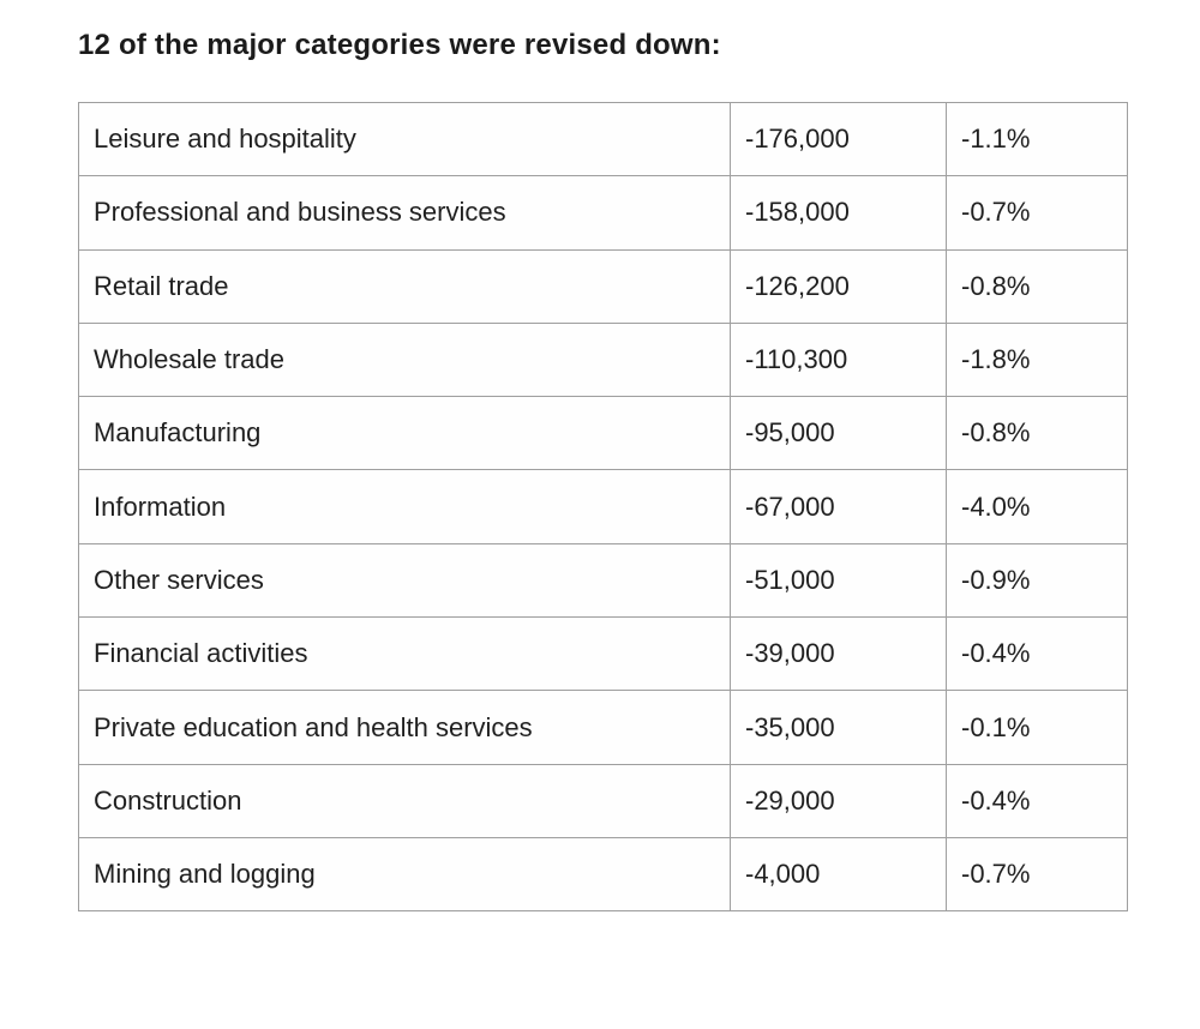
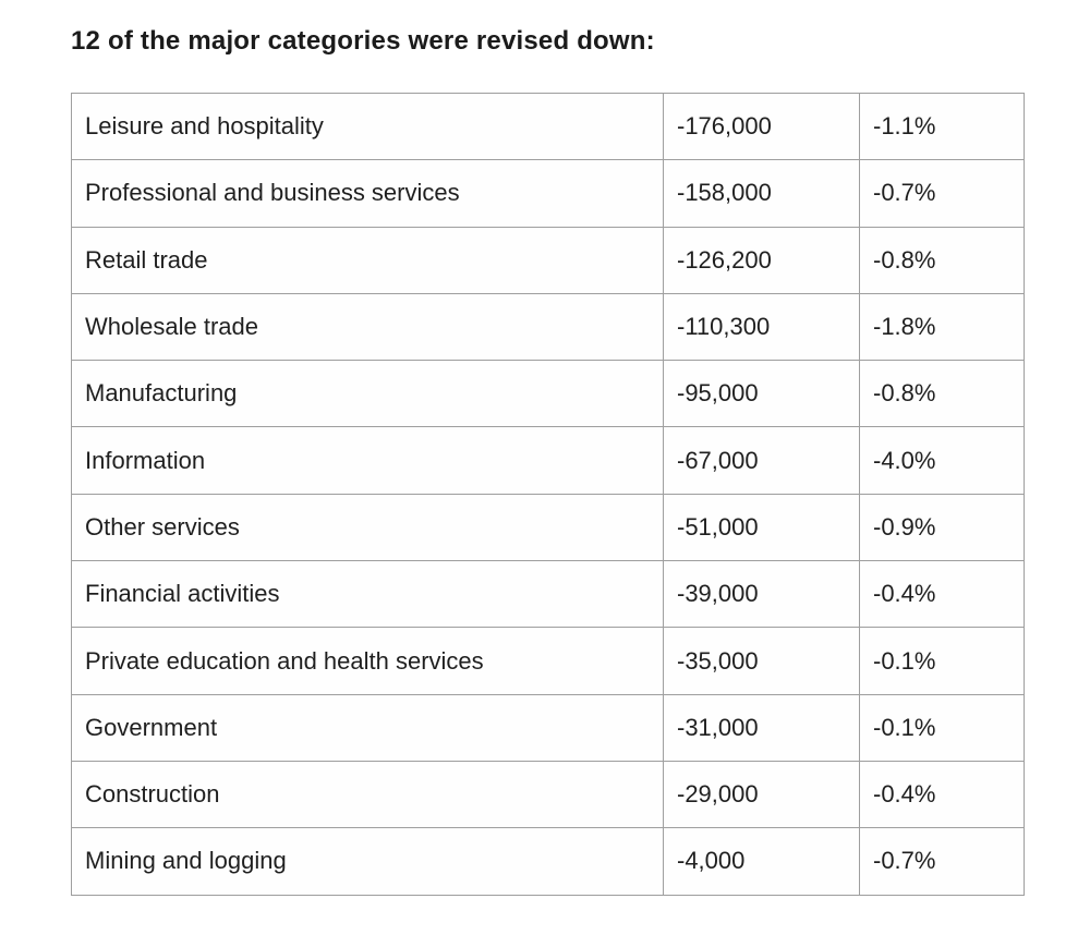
  12 of the major categories were revised down:
  Leisure and hospitality	-176,000	-1.1%
  Professional and business services	-158,000	-0.7%
  Retail trade	-126,200	-0.8%
  Wholesale trade	-110,300	-1.8%
  Manufacturing	-95,000	-0.8%
  Information	-67,000	-4.0%
  Other services	-51,000	-0.9%
  Financial activities	-39,000	-0.4%
  Private education and health services	-35,000	-0.1%
+ Government	-31,000	-0.1%
  Construction	-29,000	-0.4%
  Mining and logging	-4,000	-0.7%
